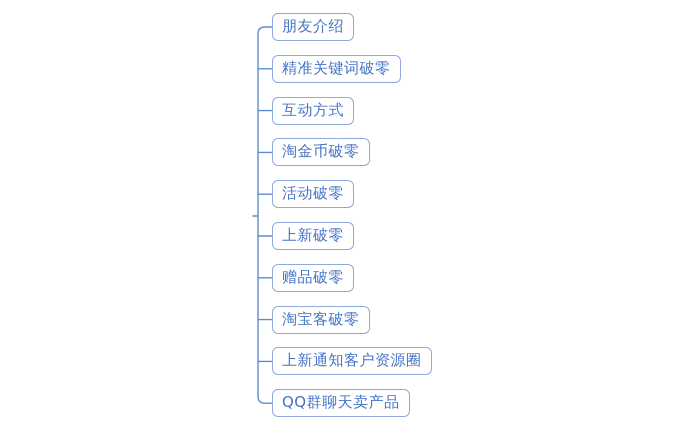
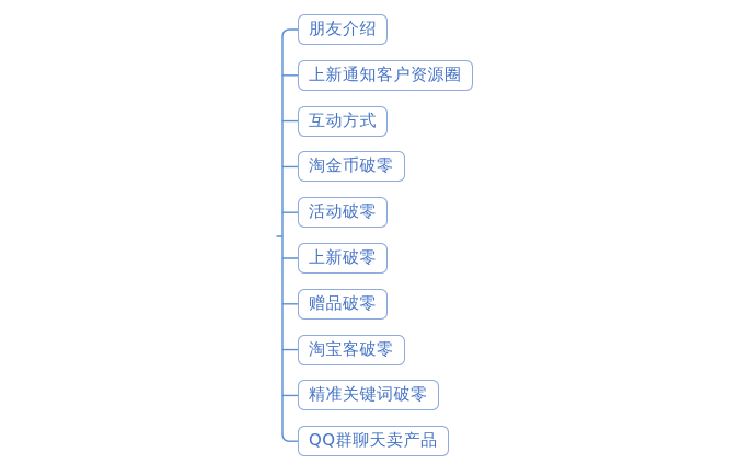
  朋友介绍
- 精准关键词破零
+ 上新通知客户资源圈
  互动方式
  淘金币破零
  活动破零
  上新破零
  赠品破零
  淘宝客破零
- 上新通知客户资源圈
+ 精准关键词破零
  QQ群聊天卖产品
